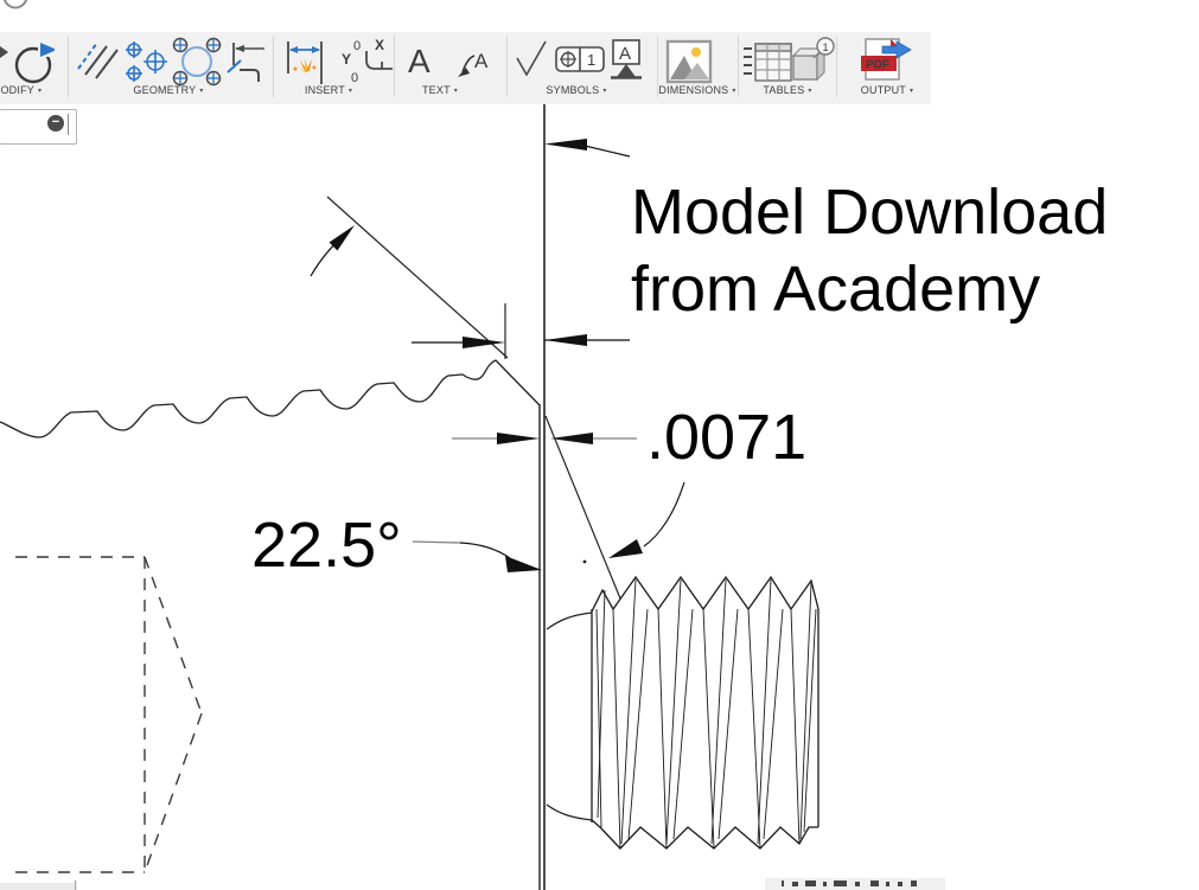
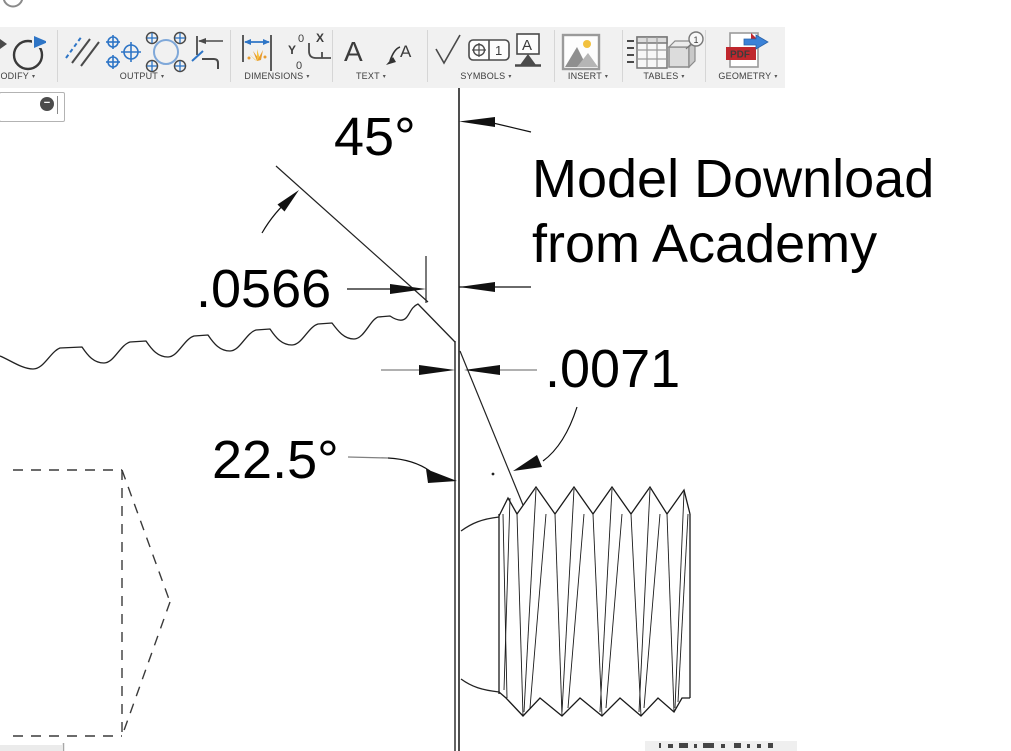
+ .0566
+ 45°
  Model Download
  from Academy
  .0071
  22.5°
  0
  X
  Y
  0
  A
  A
  1
  A
  1
  PDF
  ODIFY
- GEOMETRY
+ OUTPUT
- INSERT
+ DIMENSIONS
  TEXT
  SYMBOLS
- DIMENSIONS
+ INSERT
  TABLES
- OUTPUT
+ GEOMETRY
  −
